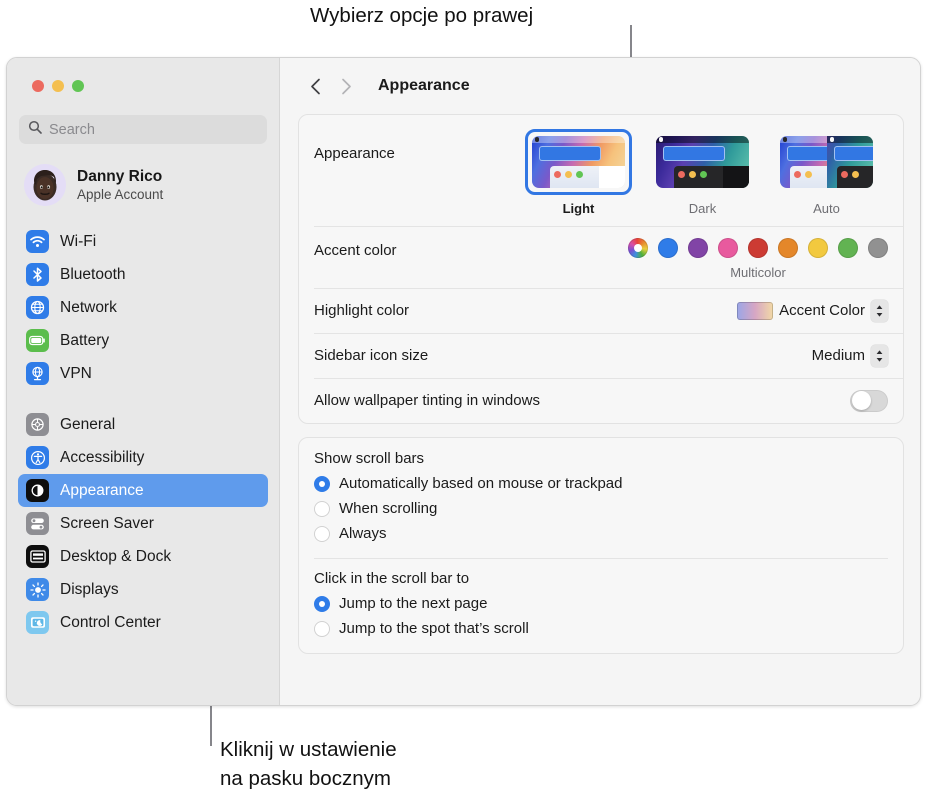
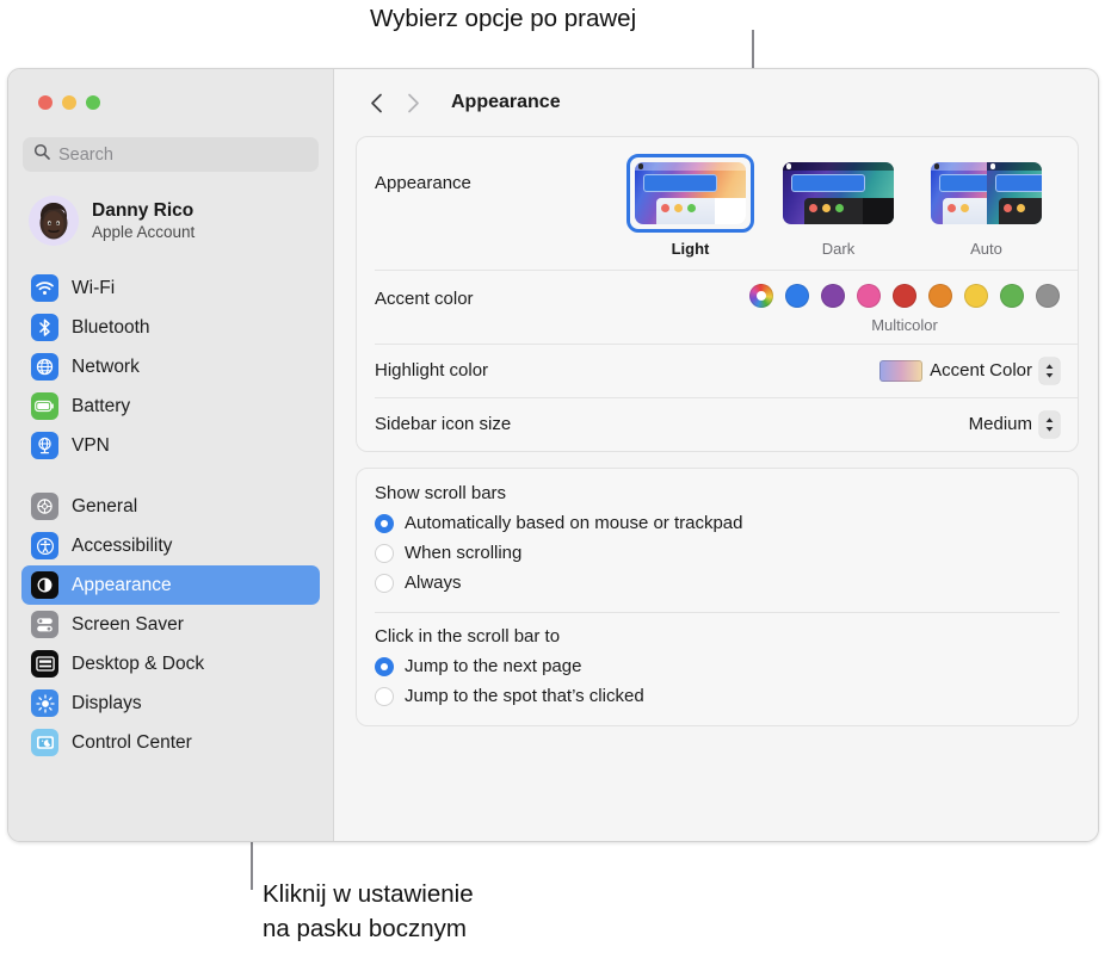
  Wybierz opcje po prawej
  Kliknij w ustawienie
  na pasku bocznym
  Search
  Danny Rico
  Apple Account
  Wi-Fi
  Bluetooth
  Network
  Battery
  VPN
  General
  Accessibility
  Appearance
  Screen Saver
  Desktop & Dock
  Displays
  Control Center
  Appearance
  Appearance
  Light
  Dark
  Auto
  Accent color
  Multicolor
  Highlight color
  Accent Color
  Sidebar icon size
  Medium
- Allow wallpaper tinting in windows
  Show scroll bars
  Automatically based on mouse or trackpad
  When scrolling
  Always
  Click in the scroll bar to
  Jump to the next page
- Jump to the spot that’s scroll
+ Jump to the spot that’s clicked
